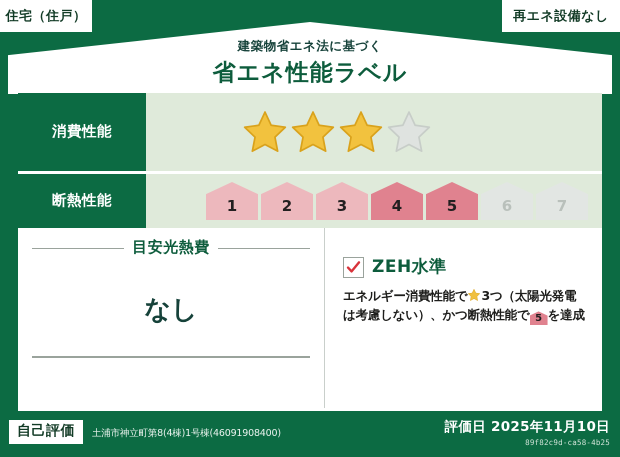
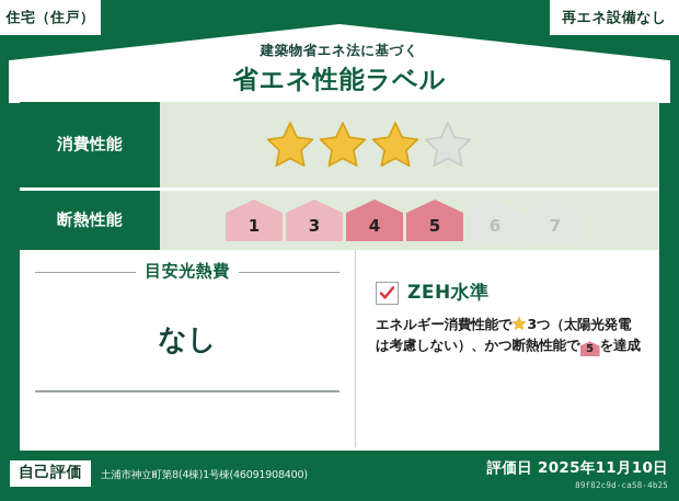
  住宅（住戸）
  再エネ設備なし
  建築物省エネ法に基づく
  省エネ性能ラベル
  消費性能
  断熱性能
  1
- 2
  3
  4
  5
  6
  7
  目安光熱費
  なし
  ZEH水準
  エネルギー消費性能で 3つ（太陽光発電
  は考慮しない）、かつ断熱性能で 5 を達成
  自己評価
  土浦市神立町第8(4棟)1号棟(46091908400)
  評価日 2025年11月10日
  89f82c9d-ca58-4b25
